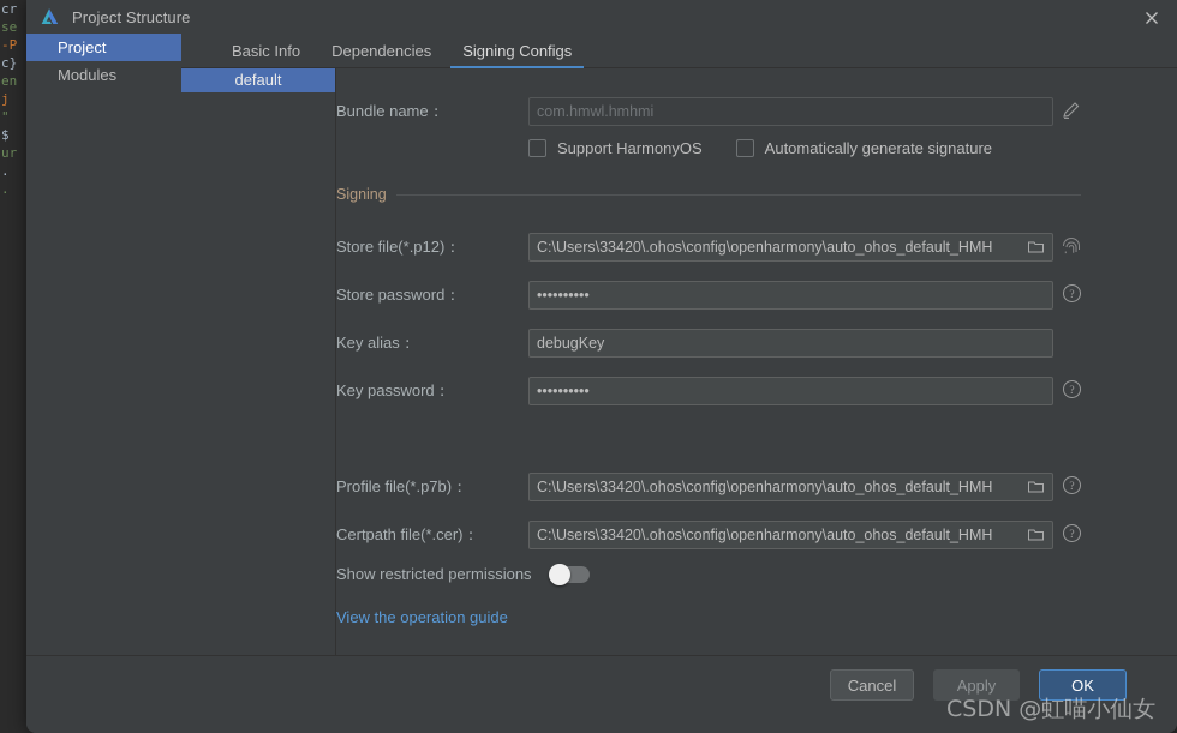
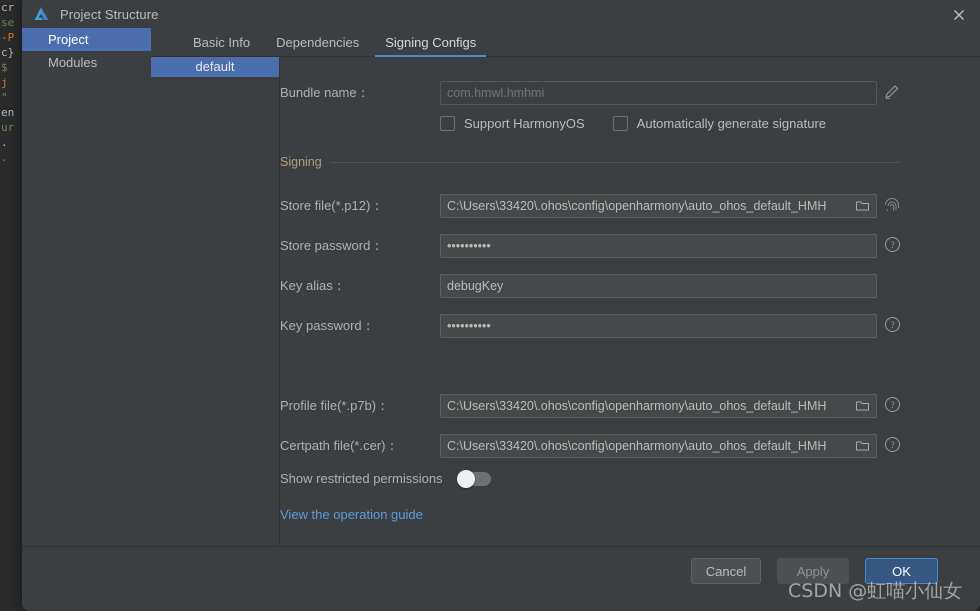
  cr
  se
  -P
  c}
- en
+ $
  j
  "
- $
+ en
  ur
  .
  .
  Project Structure
  Project
  Modules
  default
  Basic Info
  Dependencies
  Signing Configs
  Bundle name：
  com.hmwl.hmhmi
  Support HarmonyOS
  Automatically generate signature
  Signing
  Store file(*.p12)：
  C:\Users\33420\.ohos\config\openharmony\auto_ohos_default_HMH
  Store password：
  ••••••••••
  ?
  Key alias：
  debugKey
  Key password：
  ••••••••••
  ?
  Profile file(*.p7b)：
  C:\Users\33420\.ohos\config\openharmony\auto_ohos_default_HMH
  ?
  Certpath file(*.cer)：
  C:\Users\33420\.ohos\config\openharmony\auto_ohos_default_HMH
  ?
  Show restricted permissions
  View the operation guide
  Cancel
  Apply
  OK
  CSDN @虹喵小仙女
